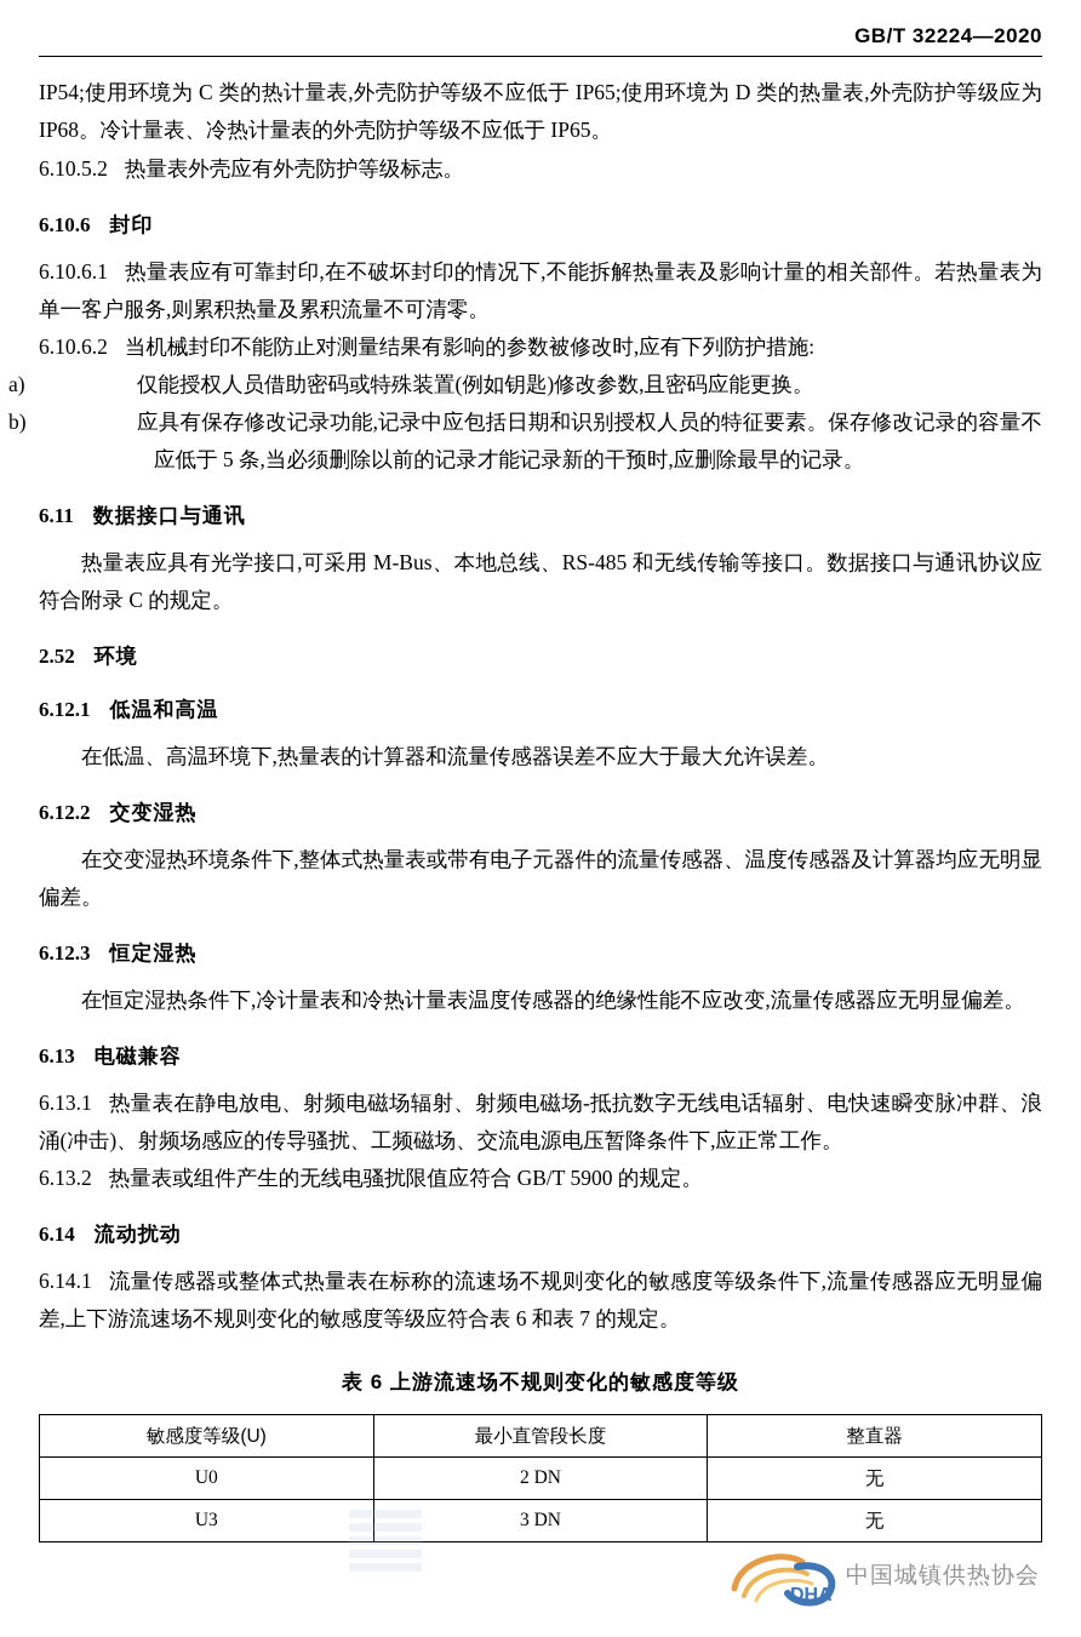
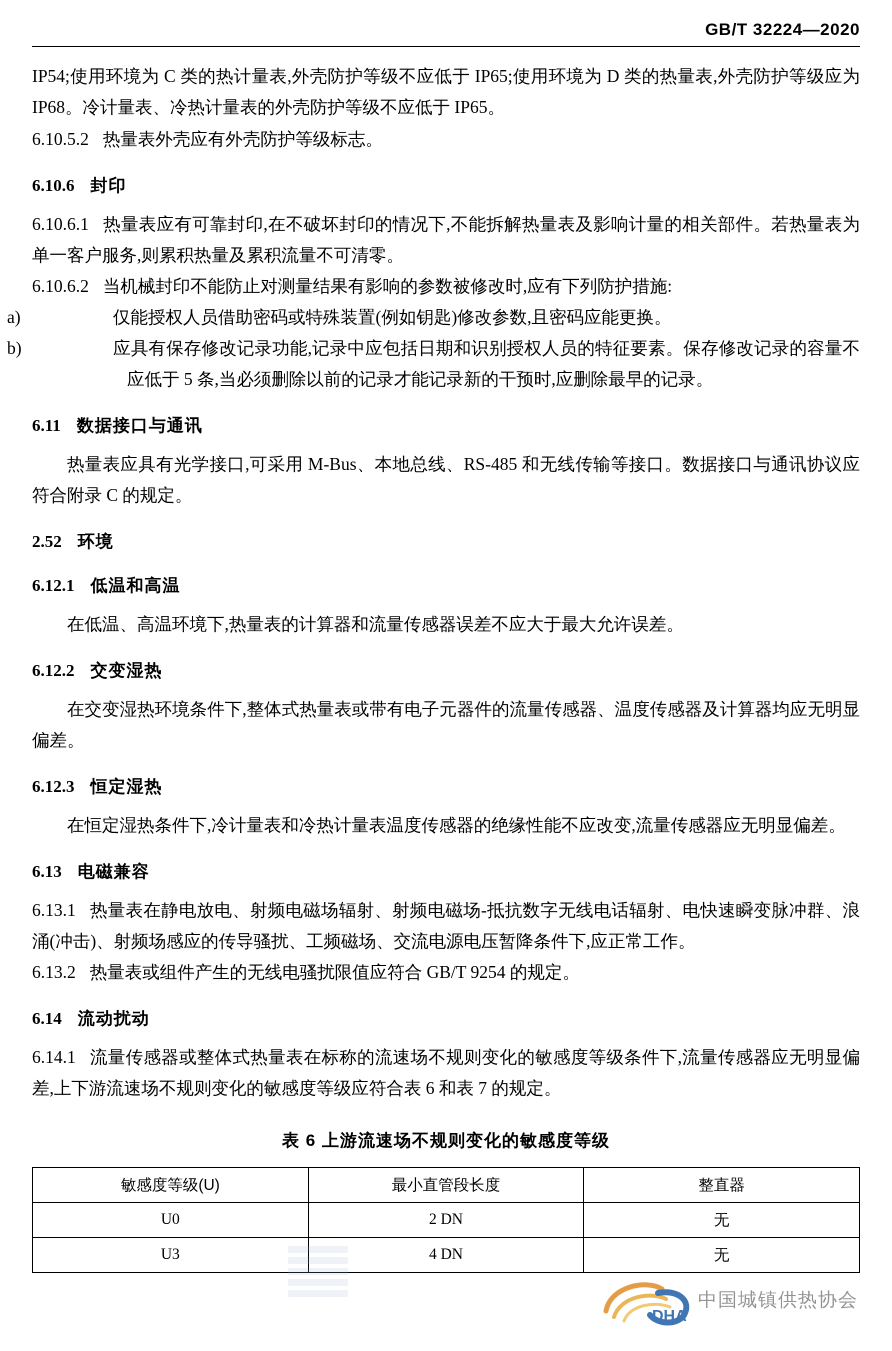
  GB/T 32224—2020
  IP54;使用环境为 C 类的热计量表,外壳防护等级不应低于 IP65;使用环境为 D 类的热量表,外壳防护等级应为 IP68。冷计量表、冷热计量表的外壳防护等级不应低于 IP65。
  6.10.5.2 热量表外壳应有外壳防护等级标志。
  6.10.6 封印
  6.10.6.1 热量表应有可靠封印,在不破坏封印的情况下,不能拆解热量表及影响计量的相关部件。若热量表为单一客户服务,则累积热量及累积流量不可清零。
  6.10.6.2 当机械封印不能防止对测量结果有影响的参数被修改时,应有下列防护措施:
  a) 仅能授权人员借助密码或特殊装置(例如钥匙)修改参数,且密码应能更换。
  b) 应具有保存修改记录功能,记录中应包括日期和识别授权人员的特征要素。保存修改记录的容量不应低于 5 条,当必须删除以前的记录才能记录新的干预时,应删除最早的记录。
  6.11 数据接口与通讯
  热量表应具有光学接口,可采用 M-Bus、本地总线、RS-485 和无线传输等接口。数据接口与通讯协议应符合附录 C 的规定。
  2.52 环境
  6.12.1 低温和高温
  在低温、高温环境下,热量表的计算器和流量传感器误差不应大于最大允许误差。
  6.12.2 交变湿热
  在交变湿热环境条件下,整体式热量表或带有电子元器件的流量传感器、温度传感器及计算器均应无明显偏差。
  6.12.3 恒定湿热
  在恒定湿热条件下,冷计量表和冷热计量表温度传感器的绝缘性能不应改变,流量传感器应无明显偏差。
  6.13 电磁兼容
  6.13.1 热量表在静电放电、射频电磁场辐射、射频电磁场-抵抗数字无线电话辐射、电快速瞬变脉冲群、浪涌(冲击)、射频场感应的传导骚扰、工频磁场、交流电源电压暂降条件下,应正常工作。
- 6.13.2 热量表或组件产生的无线电骚扰限值应符合 GB/T 5900 的规定。
+ 6.13.2 热量表或组件产生的无线电骚扰限值应符合 GB/T 9254 的规定。
  6.14 流动扰动
  6.14.1 流量传感器或整体式热量表在标称的流速场不规则变化的敏感度等级条件下,流量传感器应无明显偏差,上下游流速场不规则变化的敏感度等级应符合表 6 和表 7 的规定。
  表 6 上游流速场不规则变化的敏感度等级
  敏感度等级(U)	最小直管段长度	整直器
  U0	2 DN	无
- U3	3 DN	无
+ U3	4 DN	无
  DHA
  中国城镇供热协会
